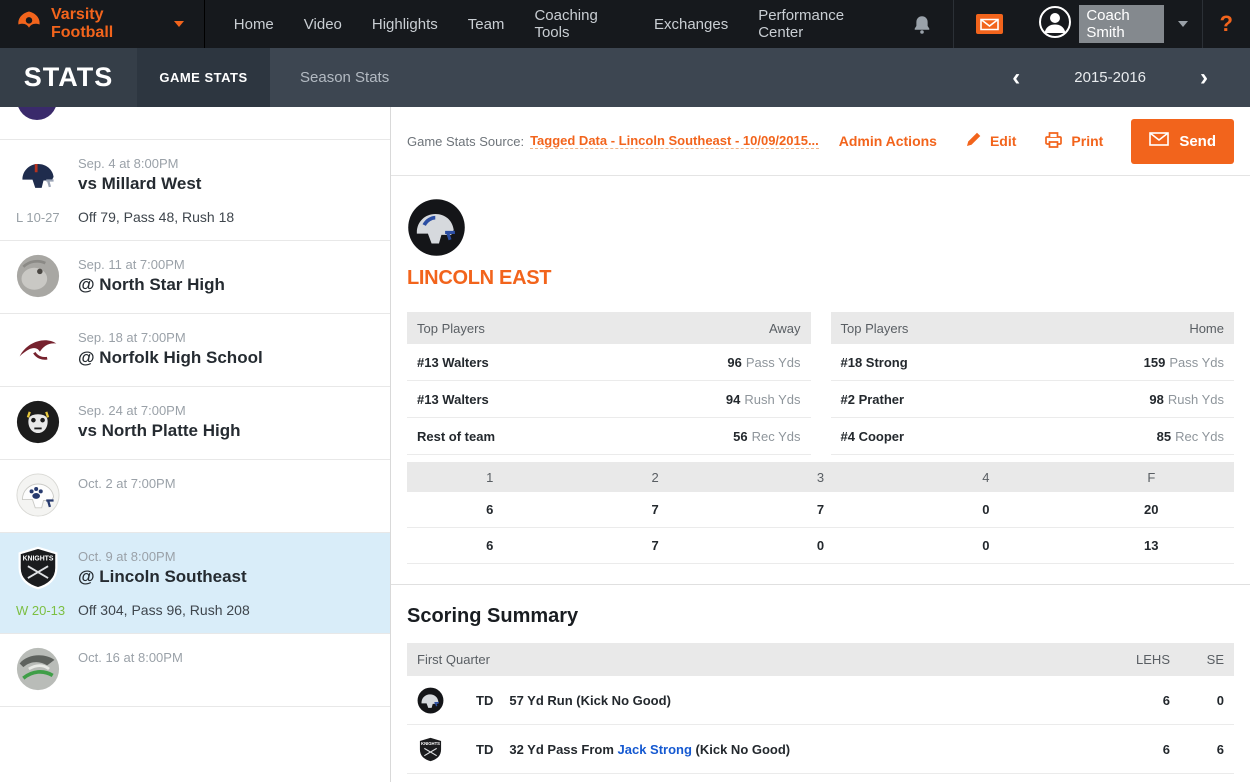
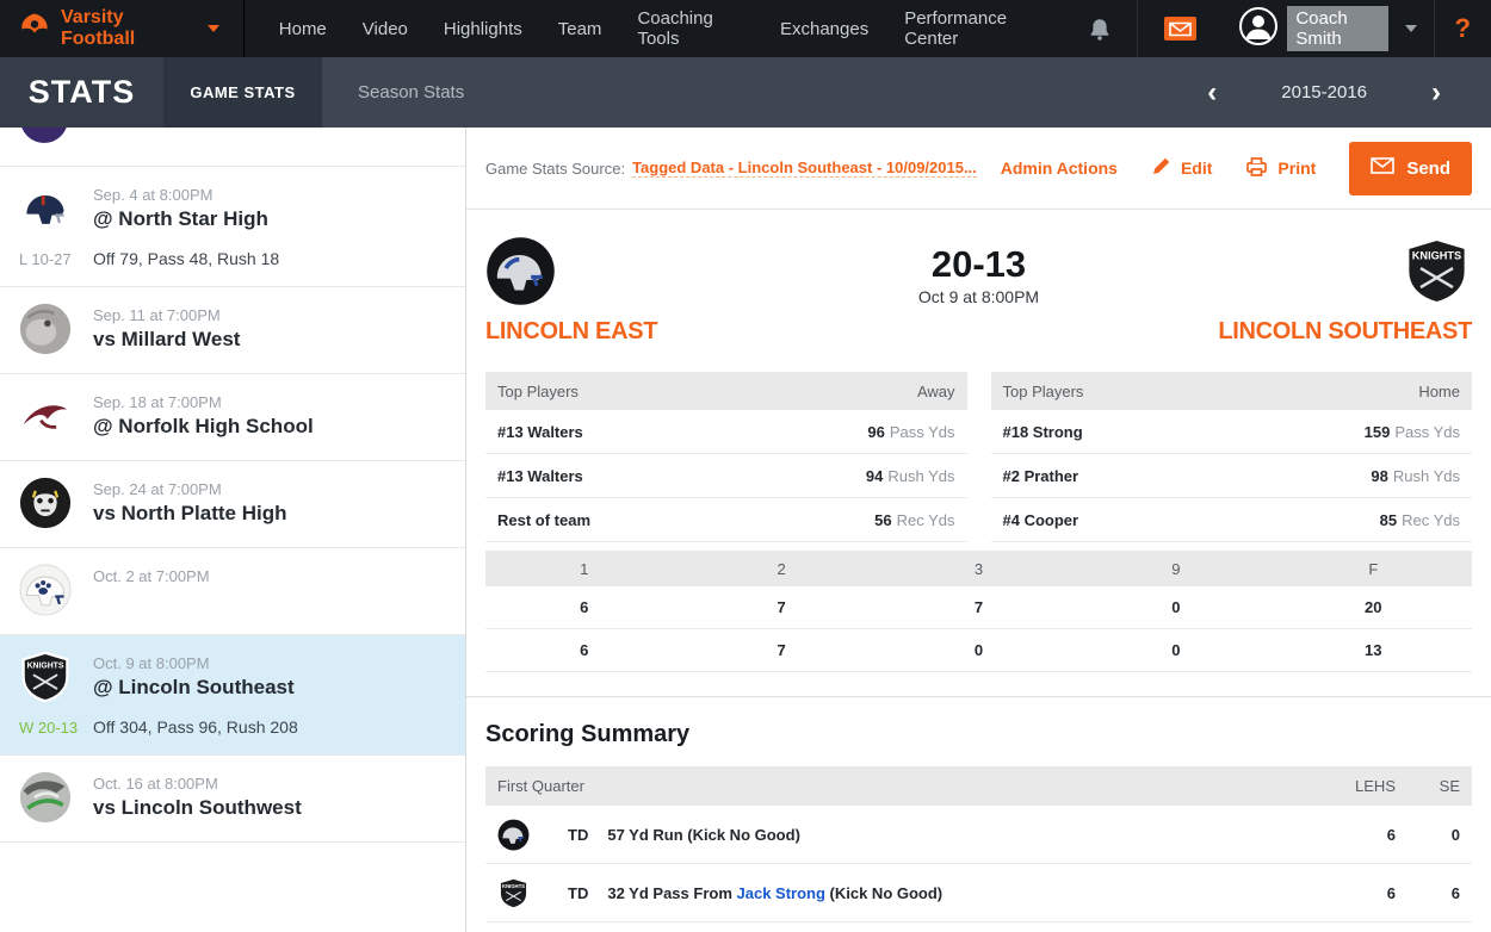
  Varsity Football
  Home
  Video
  Highlights
  Team
  Coaching Tools
  Exchanges
  Performance Center
  Coach Smith
  ?
  STATS
  GAME STATS
  Season Stats
  ‹
  2015-2016
  ›
  L 10-27
  Sep. 4 at 8:00PM
- vs Millard West
+ @ North Star High
  Off 79, Pass 48, Rush 18
  Sep. 11 at 7:00PM
- @ North Star High
+ vs Millard West
  Sep. 18 at 7:00PM
  @ Norfolk High School
  Sep. 24 at 7:00PM
  vs North Platte High
  Oct. 2 at 7:00PM
  W 20-13
  Oct. 9 at 8:00PM
  @ Lincoln Southeast
  Off 304, Pass 96, Rush 208
  Oct. 16 at 8:00PM
+ vs Lincoln Southwest
  Game Stats Source:
  Tagged Data - Lincoln Southeast - 10/09/2015...
  Admin Actions
  Edit
  Print
  Send
  LINCOLN EAST
+ 20-13
+ Oct 9 at 8:00PM
+ KNIGHTS
+ LINCOLN SOUTHEAST
  Top Players
  Away
  #13 Walters
  96 Pass Yds
  #13 Walters
  94 Rush Yds
  Rest of team
  56 Rec Yds
  Top Players
  Home
  #18 Strong
  159 Pass Yds
  #2 Prather
  98 Rush Yds
  #4 Cooper
  85 Rec Yds
  1
  2
  3
- 4
+ 9
  F
  6
  7
  7
  0
  20
  6
  7
  0
  0
  13
  Scoring Summary
  First Quarter
  LEHS
  SE
  TD
  57 Yd Run (Kick No Good)
  6
  0
  TD
  32 Yd Pass From Jack Strong (Kick No Good)
  6
  6
